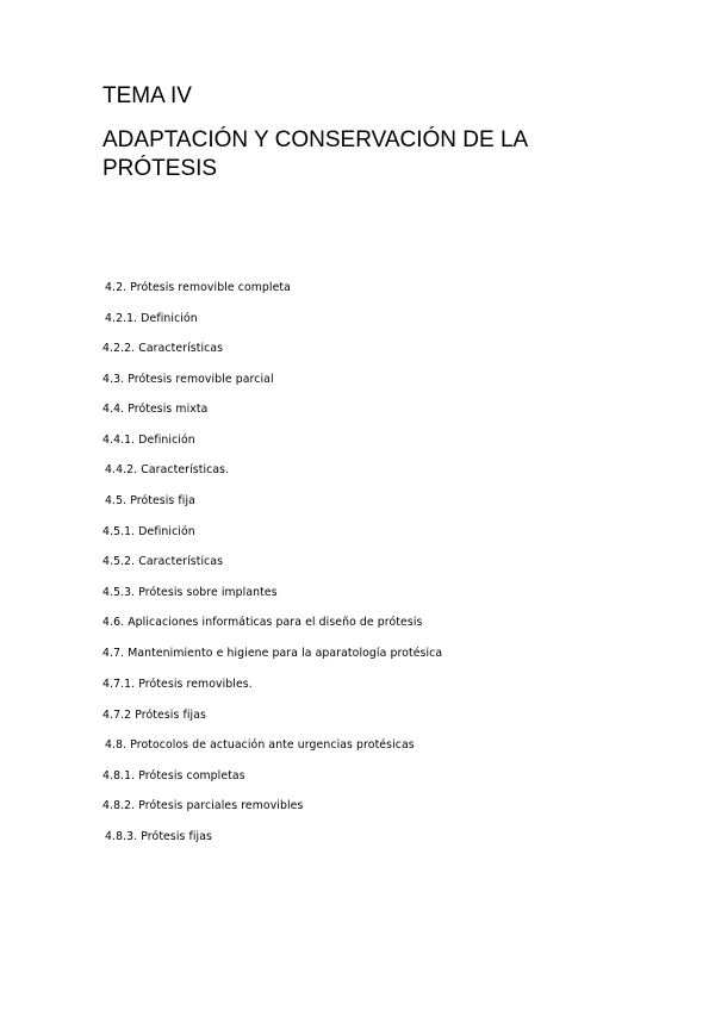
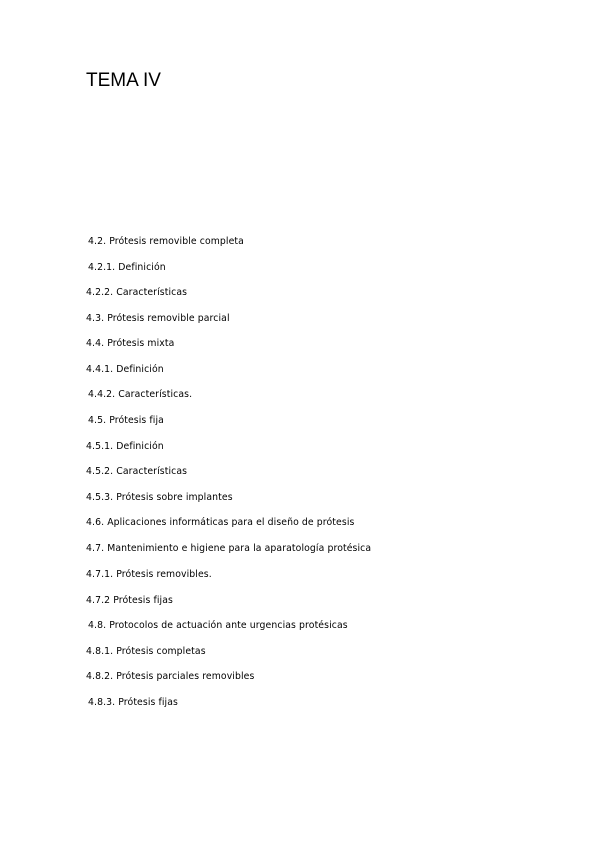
  TEMA IV
- ADAPTACIÓN Y CONSERVACIÓN DE LA PRÓTESIS
  4.2. Prótesis removible completa
  4.2.1. Definición
  4.2.2. Características
  4.3. Prótesis removible parcial
  4.4. Prótesis mixta
  4.4.1. Definición
  4.4.2. Características.
  4.5. Prótesis fija
  4.5.1. Definición
  4.5.2. Características
  4.5.3. Prótesis sobre implantes
  4.6. Aplicaciones informáticas para el diseño de prótesis
  4.7. Mantenimiento e higiene para la aparatología protésica
  4.7.1. Prótesis removibles.
  4.7.2 Prótesis fijas
  4.8. Protocolos de actuación ante urgencias protésicas
  4.8.1. Prótesis completas
  4.8.2. Prótesis parciales removibles
  4.8.3. Prótesis fijas
